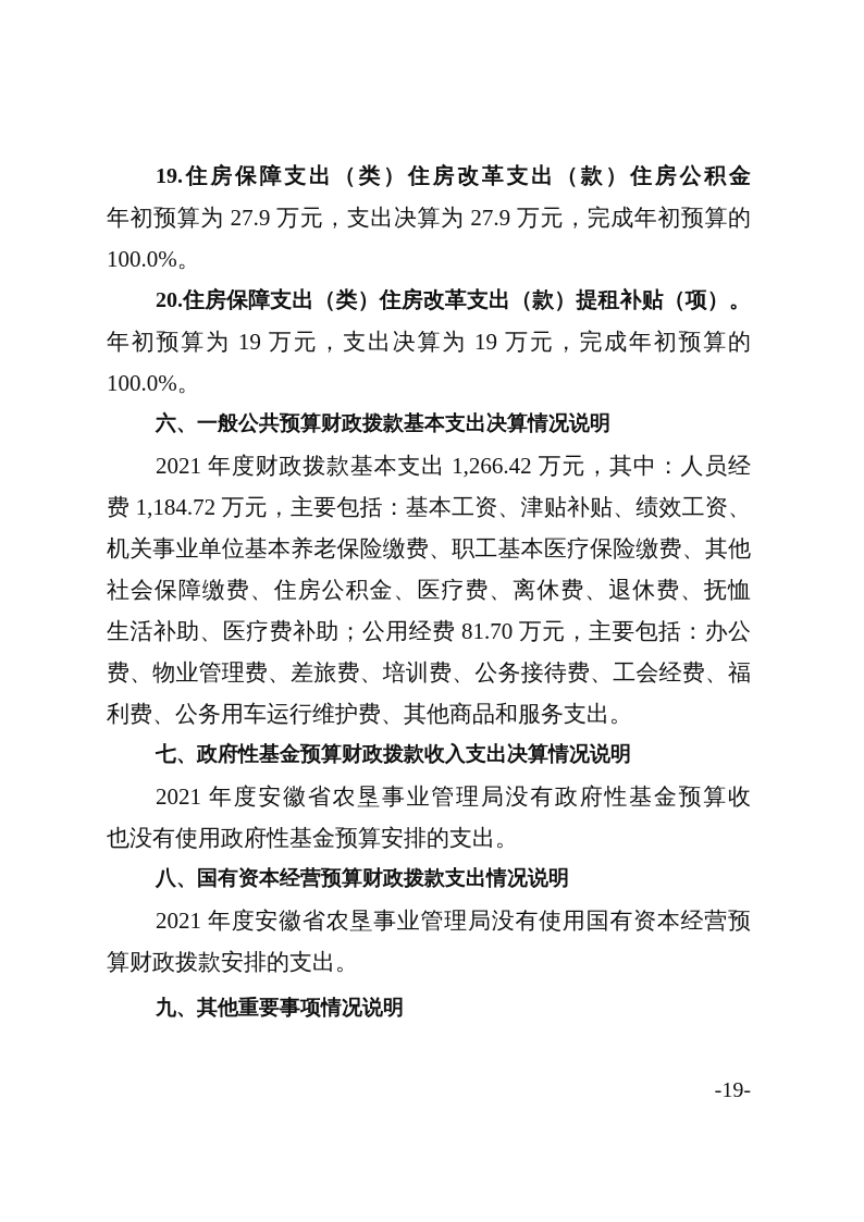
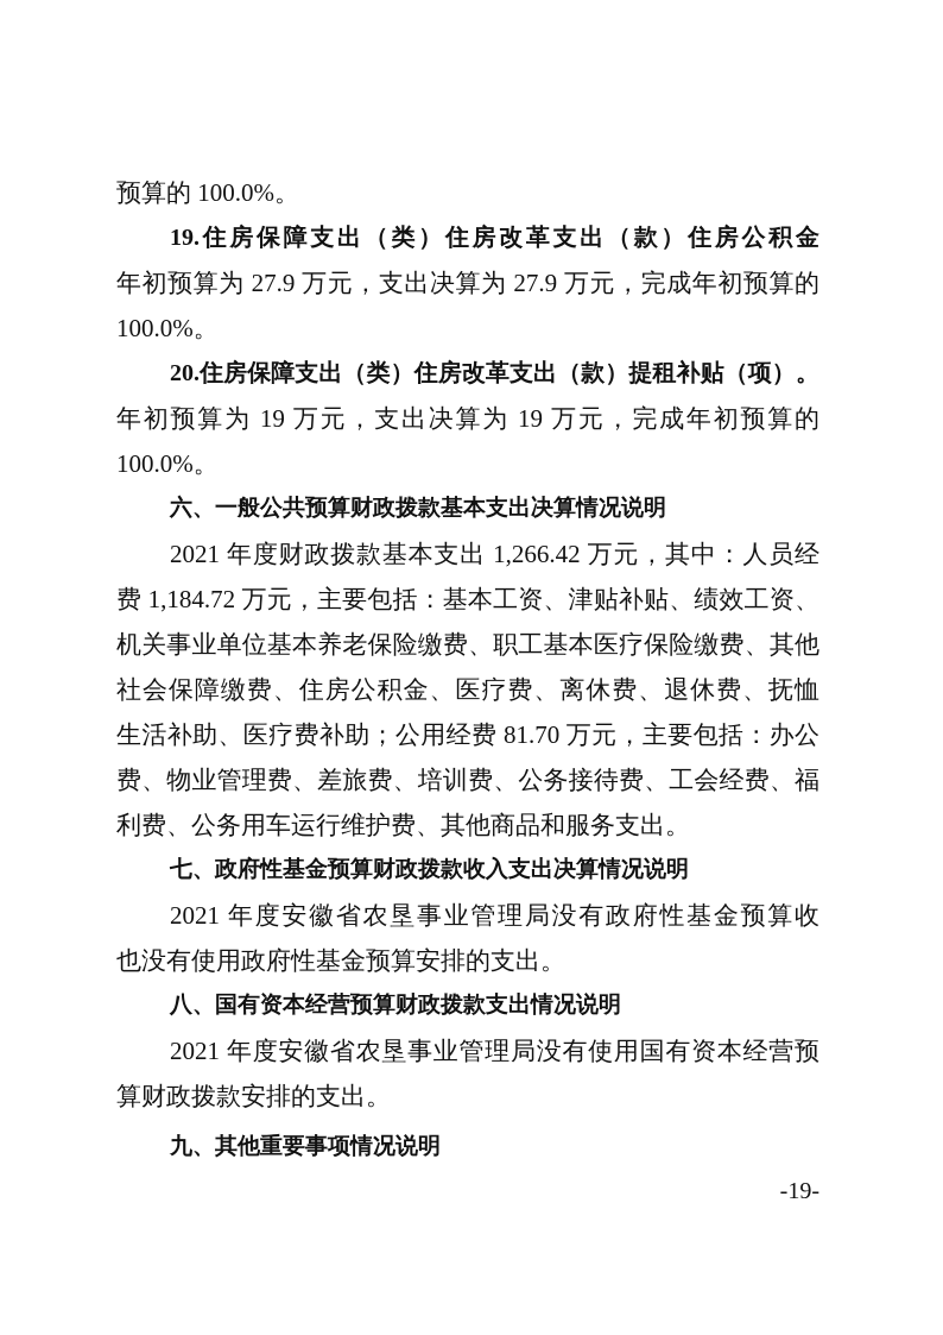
+ 预算的 100.0%。
  19.住房保障支出（类）住房改革支出（款）住房公积金
  年初预算为 27.9 万元，支出决算为 27.9 万元，完成年初预算的
  100.0%。
  20.住房保障支出（类）住房改革支出（款）提租补贴（项）。
  年初预算为 19 万元，支出决算为 19 万元，完成年初预算的
  100.0%。
  六、一般公共预算财政拨款基本支出决算情况说明
  2021 年度财政拨款基本支出 1,266.42 万元，其中：人员经
  费 1,184.72 万元，主要包括：基本工资、津贴补贴、绩效工资、
  机关事业单位基本养老保险缴费、职工基本医疗保险缴费、其他
  社会保障缴费、住房公积金、医疗费、离休费、退休费、抚恤
  生活补助、医疗费补助；公用经费 81.70 万元，主要包括：办公
  费、物业管理费、差旅费、培训费、公务接待费、工会经费、福
  利费、公务用车运行维护费、其他商品和服务支出。
  七、政府性基金预算财政拨款收入支出决算情况说明
  2021 年度安徽省农垦事业管理局没有政府性基金预算收
  也没有使用政府性基金预算安排的支出。
  八、国有资本经营预算财政拨款支出情况说明
  2021 年度安徽省农垦事业管理局没有使用国有资本经营预
  算财政拨款安排的支出。
  九、其他重要事项情况说明
  -19-
